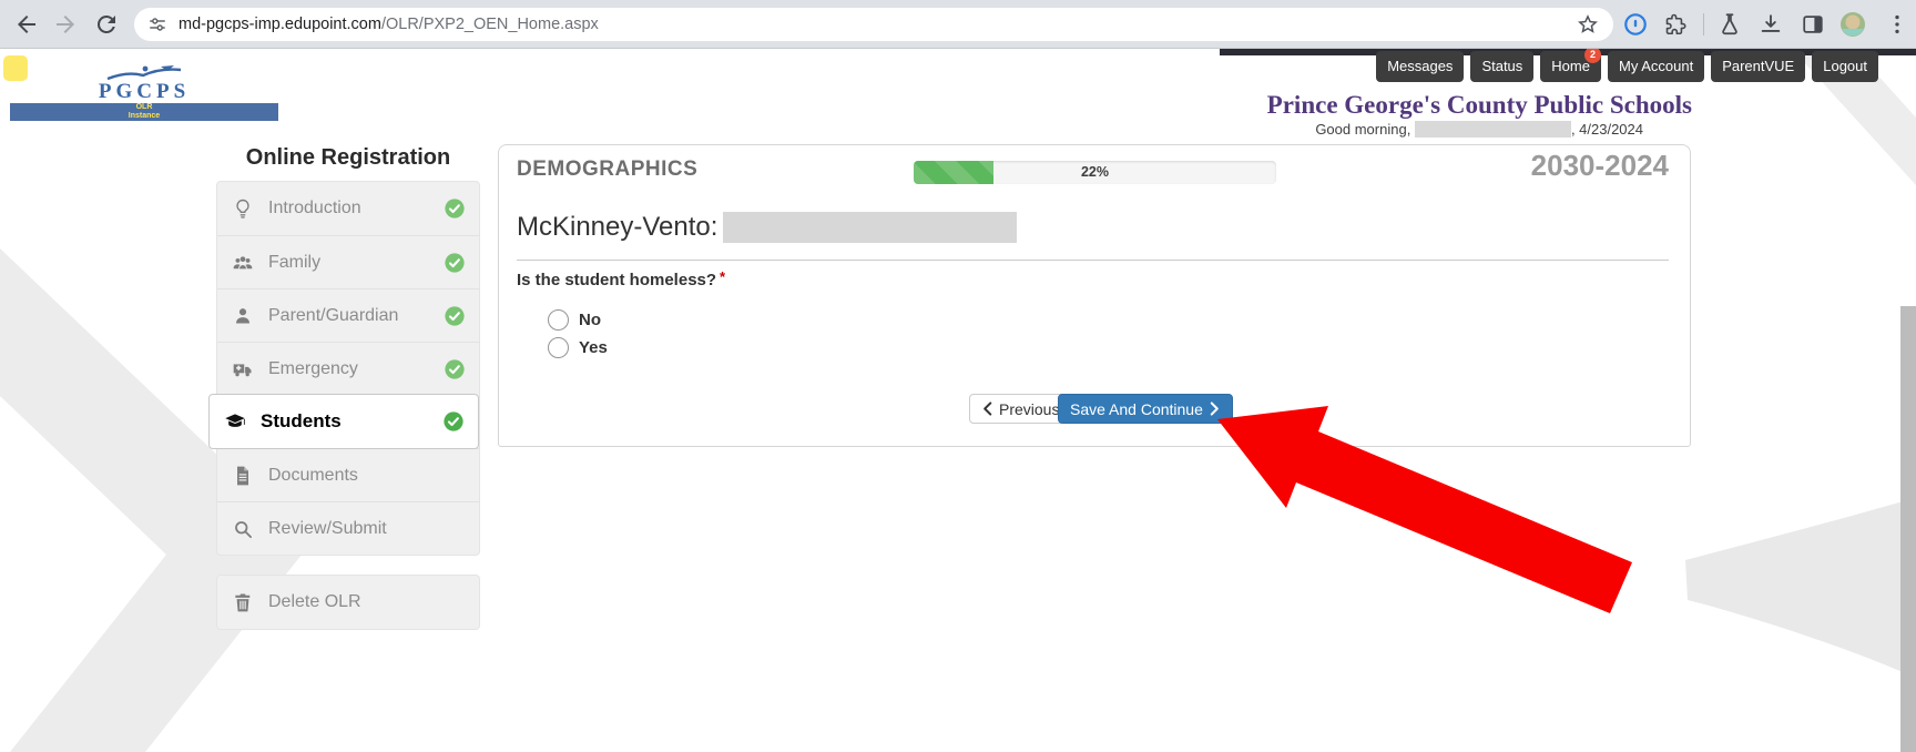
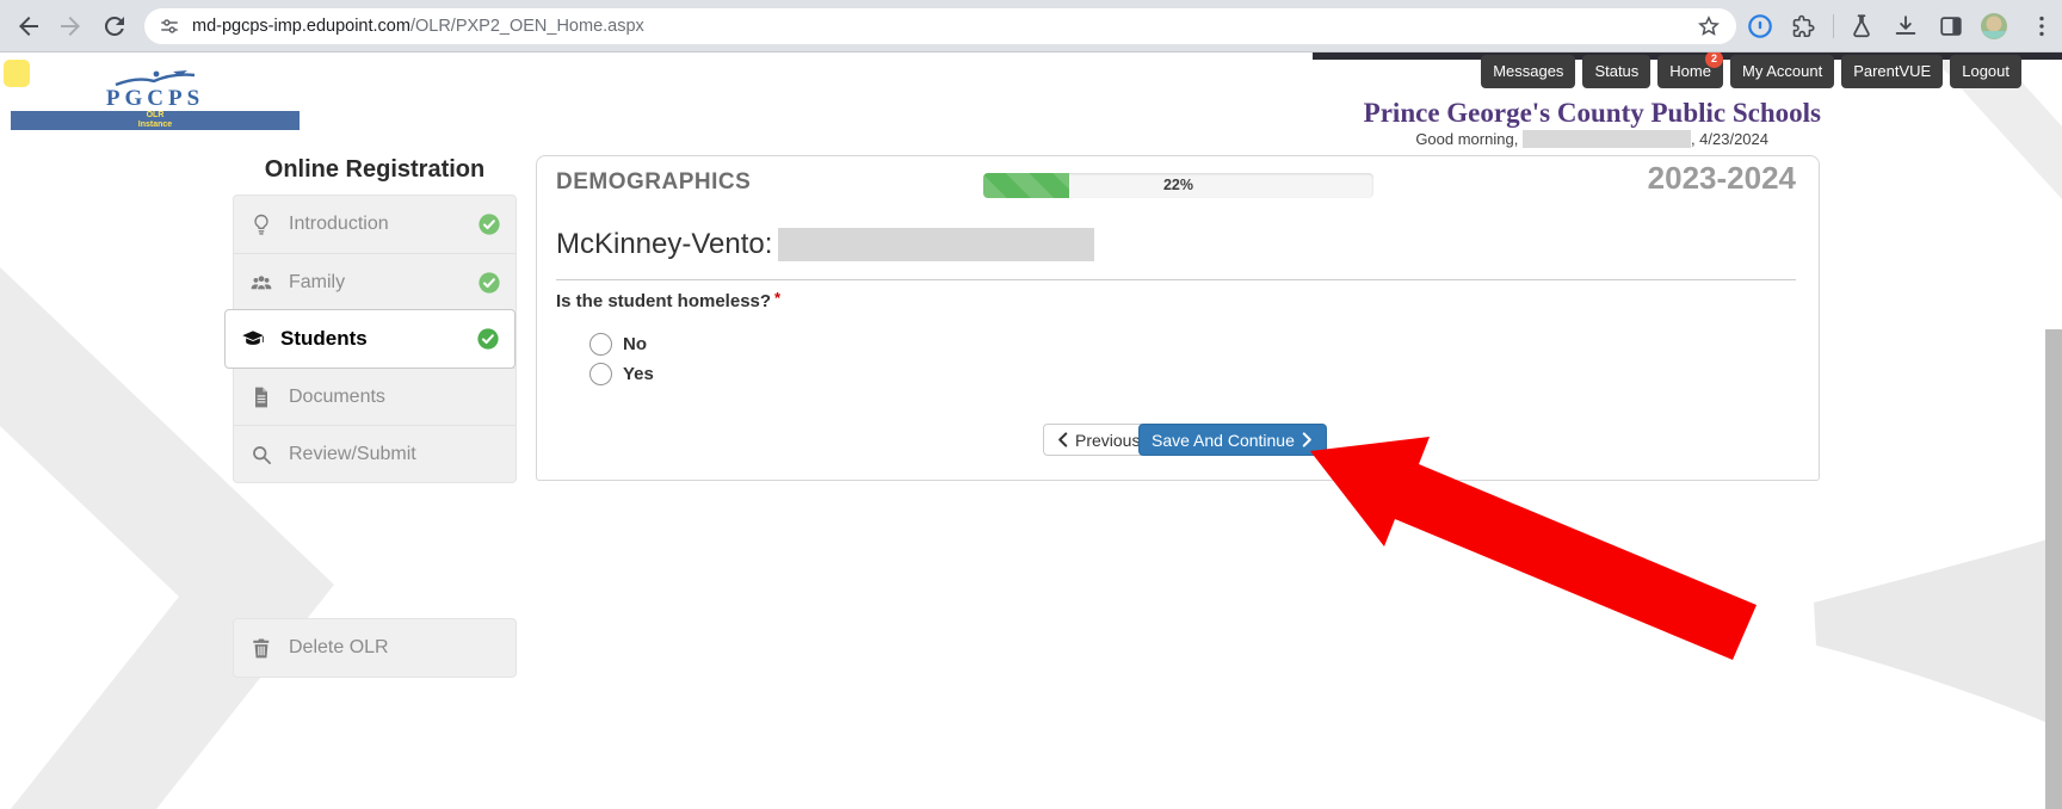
  md-pgcps-imp.edupoint.com/OLR/PXP2_OEN_Home.aspx
  PGCPS
  Messages
  Status
  Home
  2
  My Account
  ParentVUE
  Logout
  Prince George's County Public Schools
  Good morning, , 4/23/2024
  Online Registration
  Introduction
  Family
- Parent/Guardian
- Emergency
  Students
  Documents
  Review/Submit
  Delete OLR
  DEMOGRAPHICS
  22%
- 2030-2024
+ 2023-2024
  McKinney-Vento:
  Is the student homeless? *
  No
  Yes
  Previous
  Save And Continue
